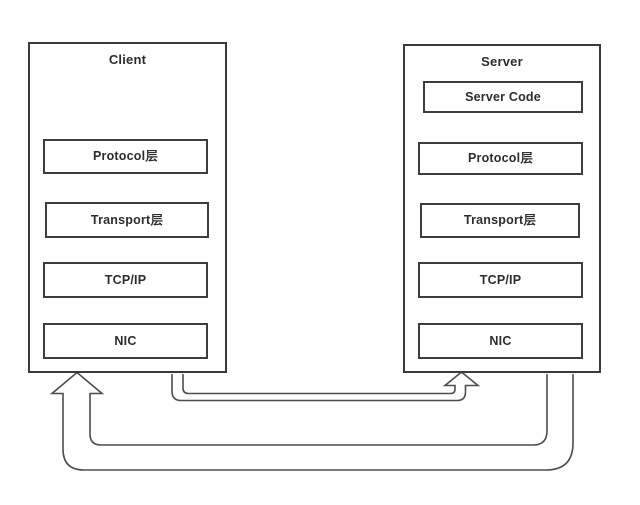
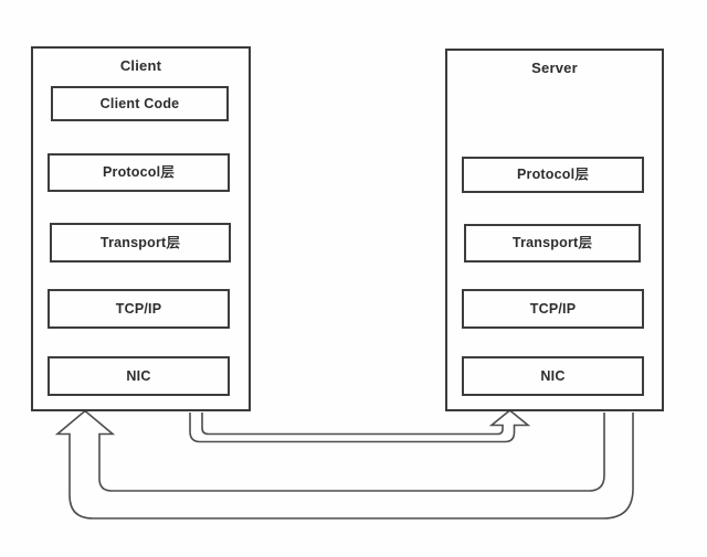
  Client
+ Client Code
  Protocol层
  Transport层
  TCP/IP
  NIC
  Server
- Server Code
  Protocol层
  Transport层
  TCP/IP
  NIC
